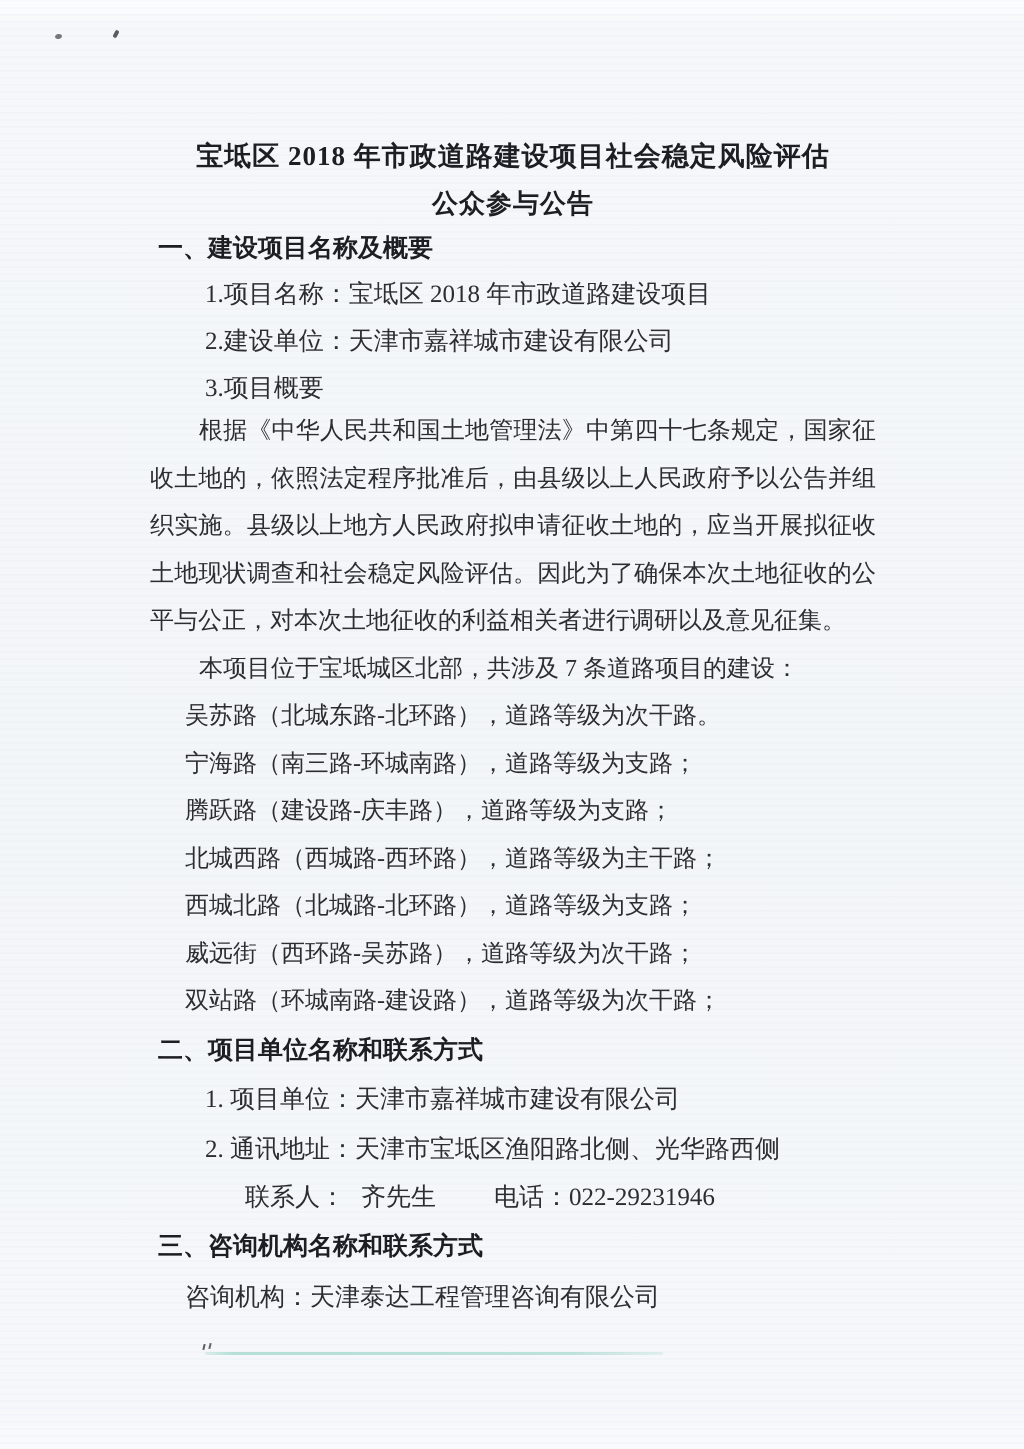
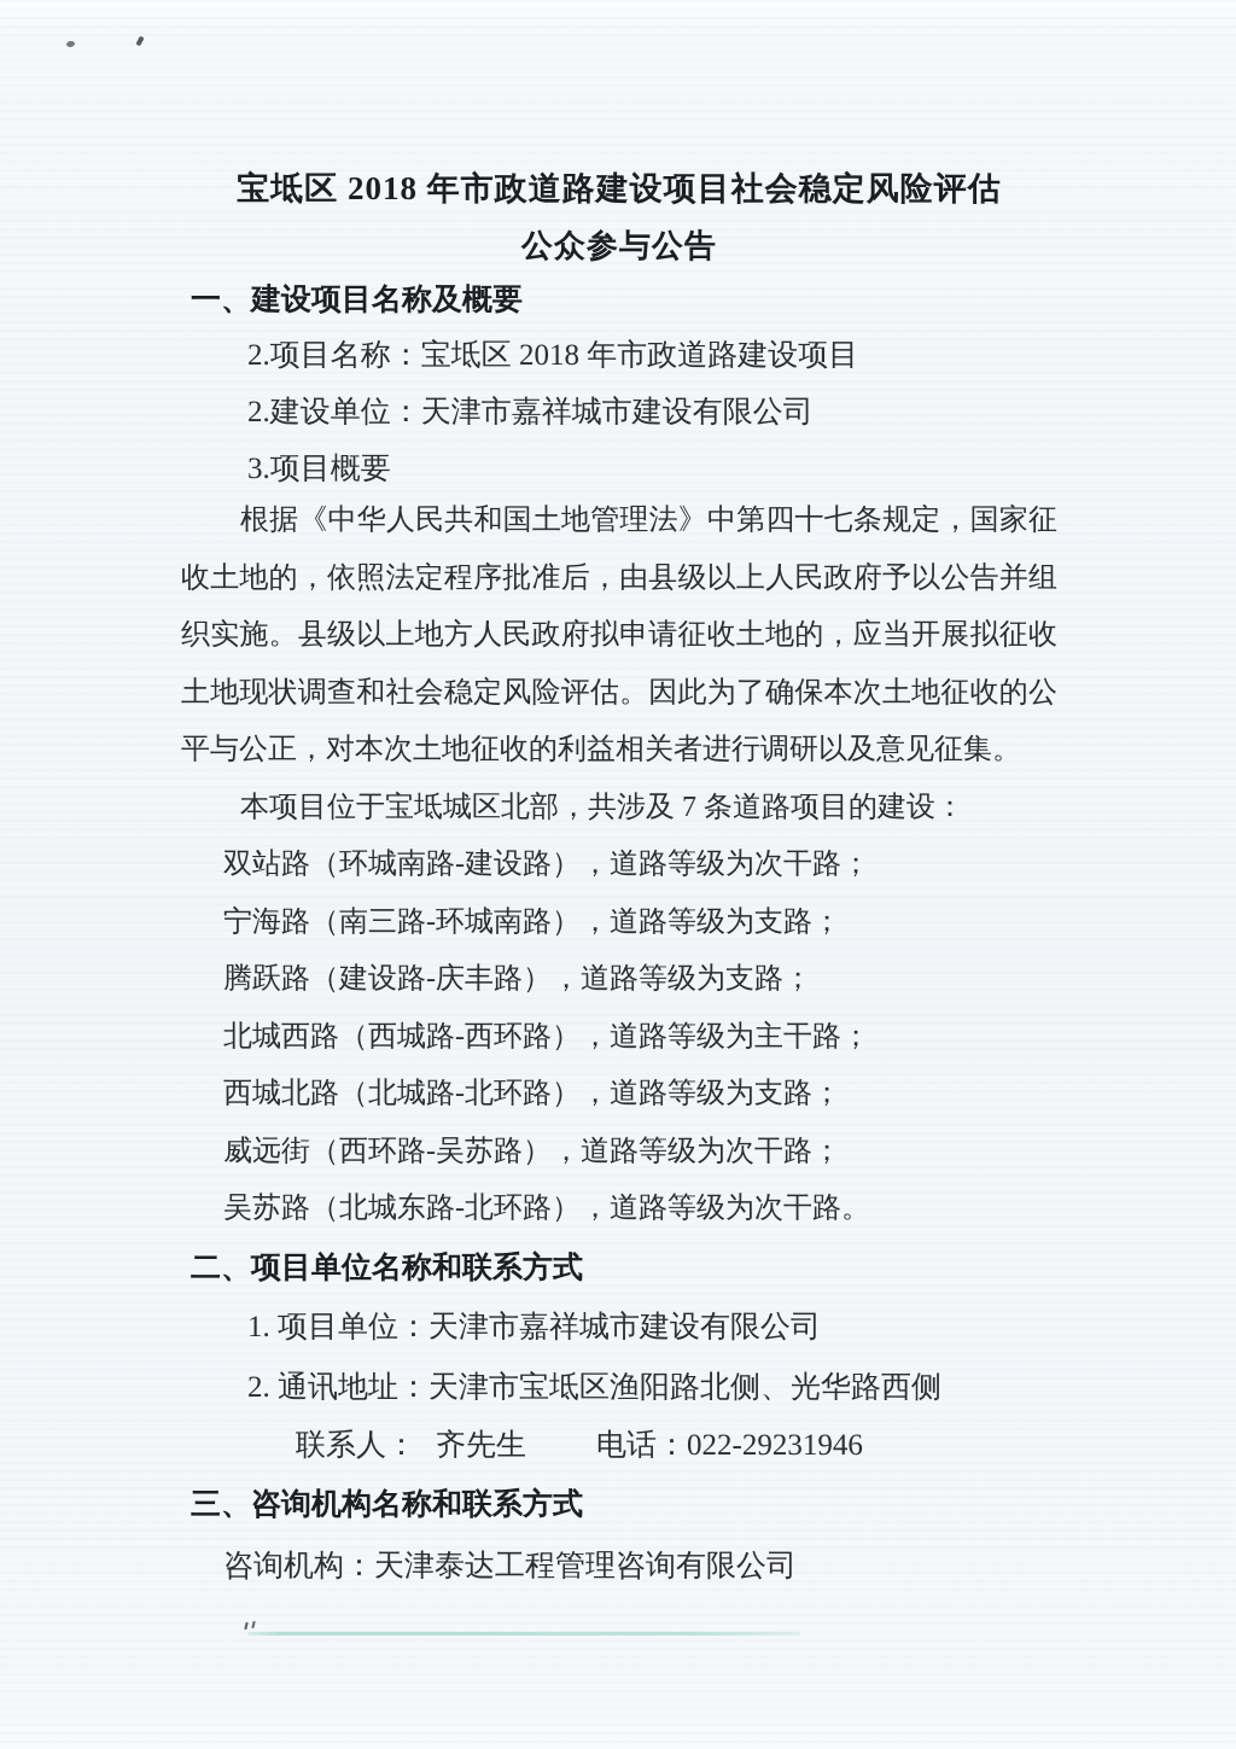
  宝坻区 2018 年市政道路建设项目社会稳定风险评估
  公众参与公告
  一、建设项目名称及概要
- 1.项目名称：宝坻区 2018 年市政道路建设项目
+ 2.项目名称：宝坻区 2018 年市政道路建设项目
  2.建设单位：天津市嘉祥城市建设有限公司
  3.项目概要
  根据《中华人民共和国土地管理法》中第四十七条规定，国家征收土地的，依照法定程序批准后，由县级以上人民政府予以公告并组织实施。县级以上地方人民政府拟申请征收土地的，应当开展拟征收土地现状调查和社会稳定风险评估。因此为了确保本次土地征收的公平与公正，对本次土地征收的利益相关者进行调研以及意见征集。
  本项目位于宝坻城区北部，共涉及 7 条道路项目的建设：
- 吴苏路（北城东路-北环路），道路等级为次干路。
+ 双站路（环城南路-建设路），道路等级为次干路；
  宁海路（南三路-环城南路），道路等级为支路；
  腾跃路（建设路-庆丰路），道路等级为支路；
  北城西路（西城路-西环路），道路等级为主干路；
  西城北路（北城路-北环路），道路等级为支路；
  威远街（西环路-吴苏路），道路等级为次干路；
- 双站路（环城南路-建设路），道路等级为次干路；
+ 吴苏路（北城东路-北环路），道路等级为次干路。
  二、项目单位名称和联系方式
  1. 项目单位：天津市嘉祥城市建设有限公司
  2. 通讯地址：天津市宝坻区渔阳路北侧、光华路西侧
  联系人：
  齐先生
  电话：
  022-29231946
  三、咨询机构名称和联系方式
  咨询机构：天津泰达工程管理咨询有限公司
